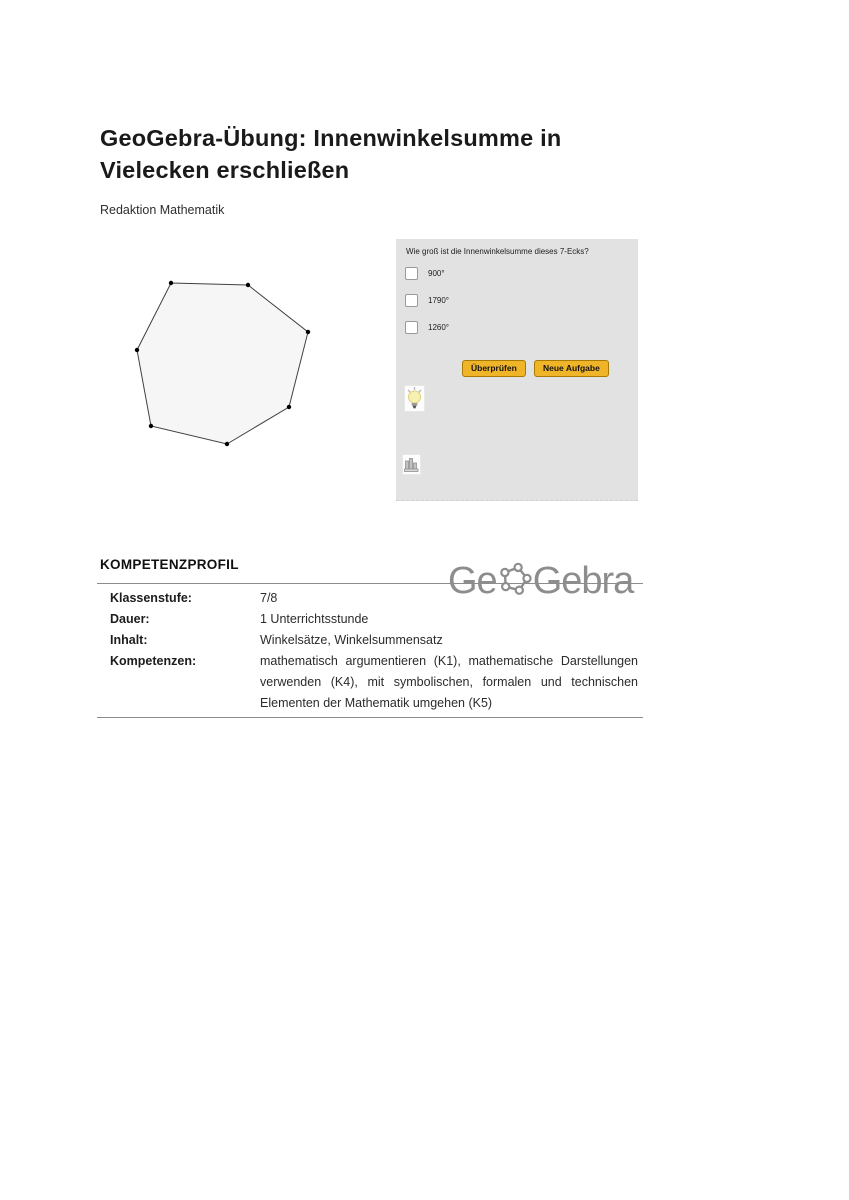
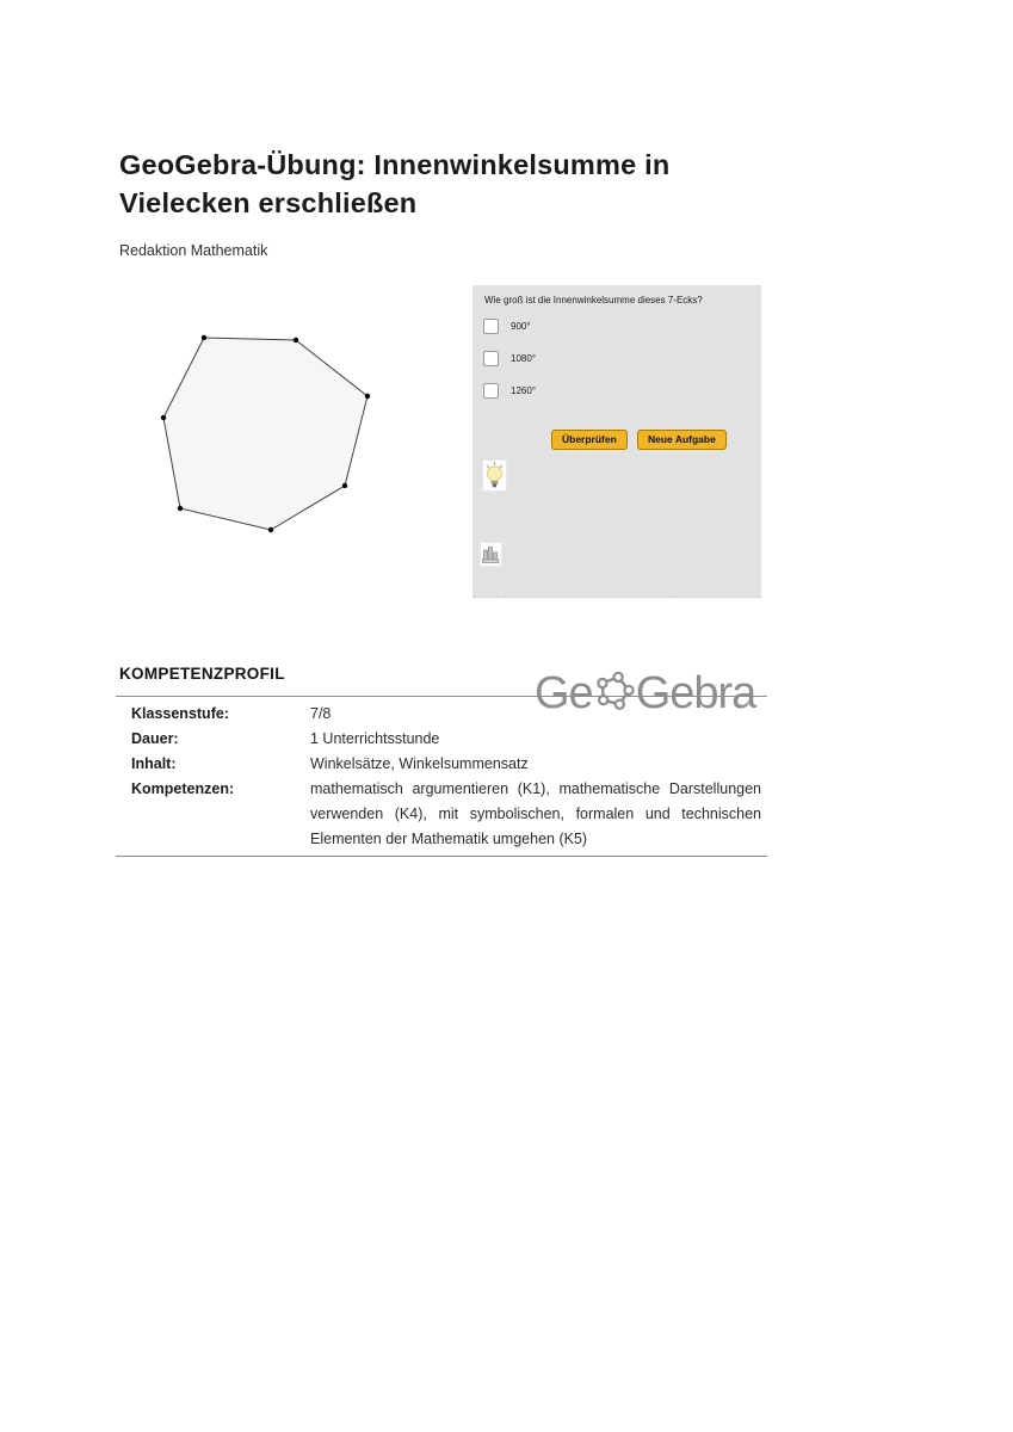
  GeoGebra-Übung: Innenwinkelsumme in
  Vielecken erschließen
  Redaktion Mathematik
  Wie groß ist die Innenwinkelsumme dieses 7-Ecks?
  900°
- 1790°
+ 1080°
  1260°
  Überprüfen
  Neue Aufgabe
  KOMPETENZPROFIL
  Klassenstufe:
  7/8
  Dauer:
  1 Unterrichtsstunde
  Inhalt:
  Winkelsätze, Winkelsummensatz
  Kompetenzen:
  mathematisch argumentieren (K1), mathematische Darstellungen verwenden (K4), mit symbolischen, formalen und technischen Elementen der Mathematik umgehen (K5)
  Ge
  Gebra
